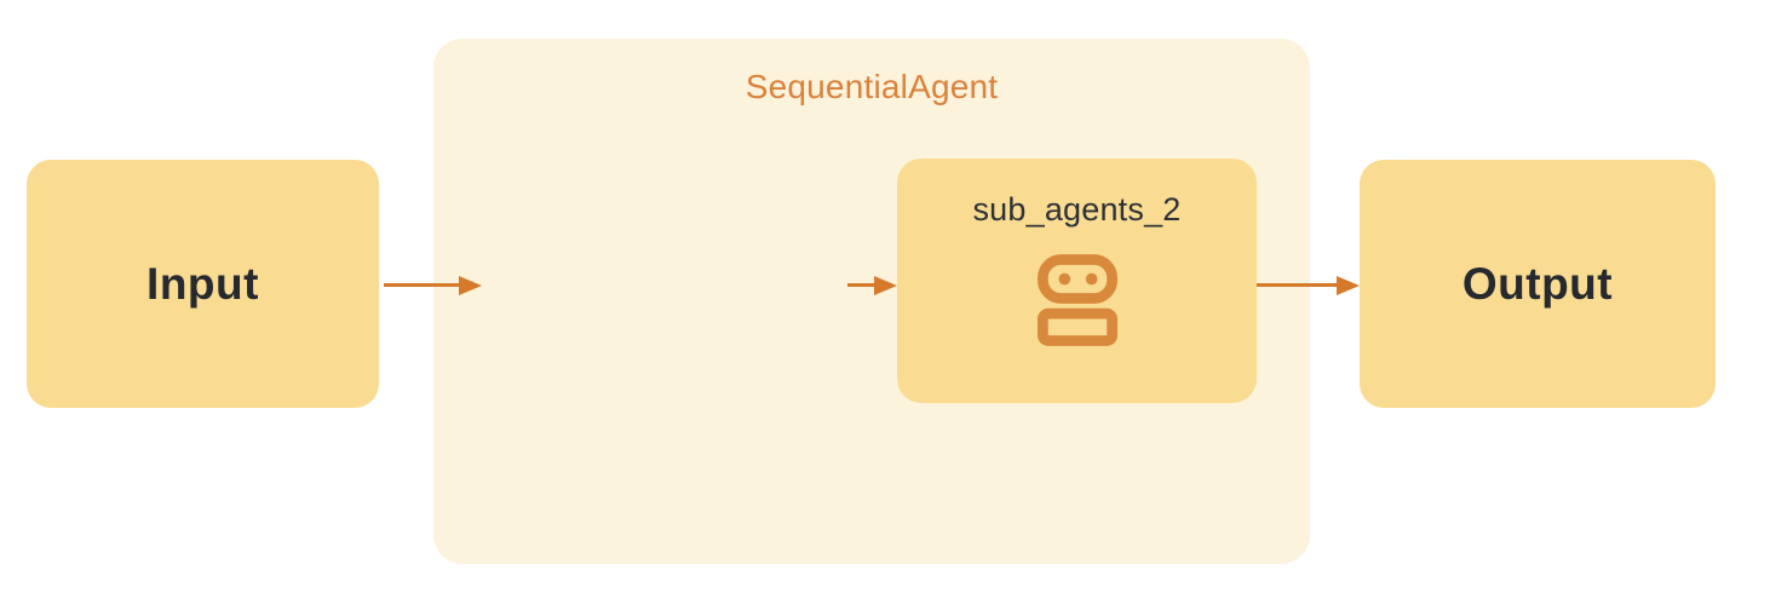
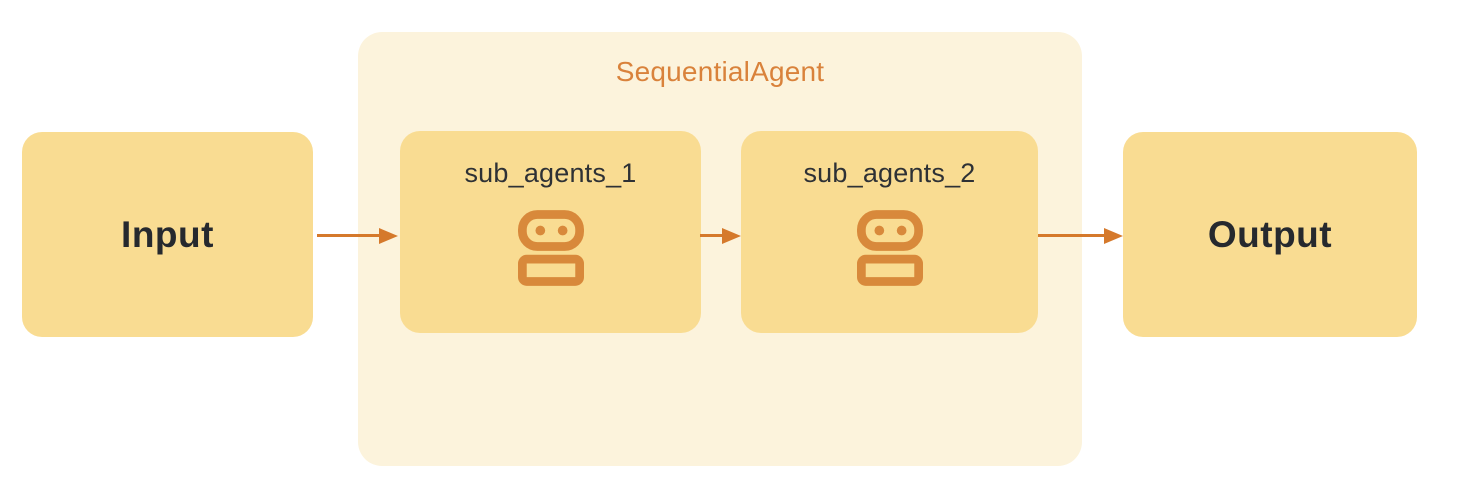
  SequentialAgent
  Input
+ sub_agents_1
  sub_agents_2
  Output
